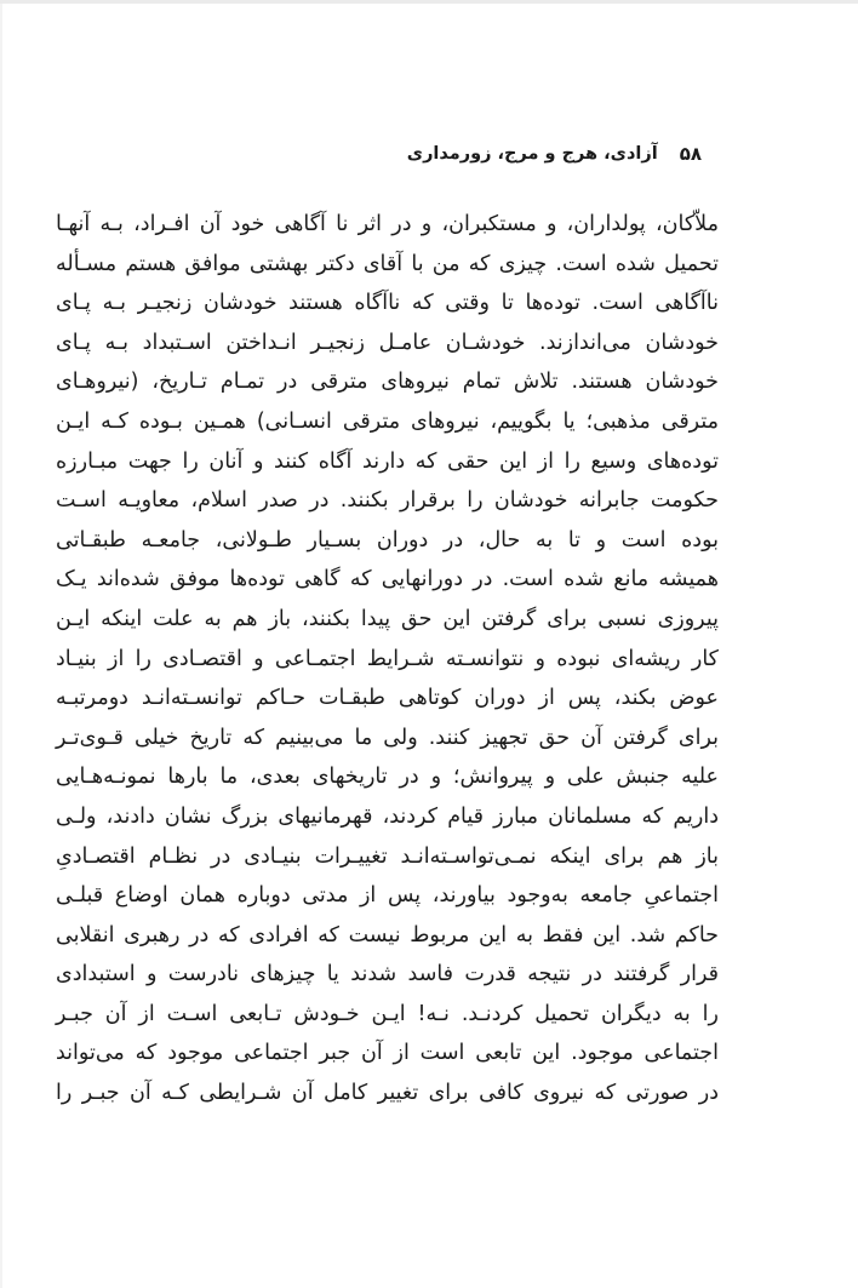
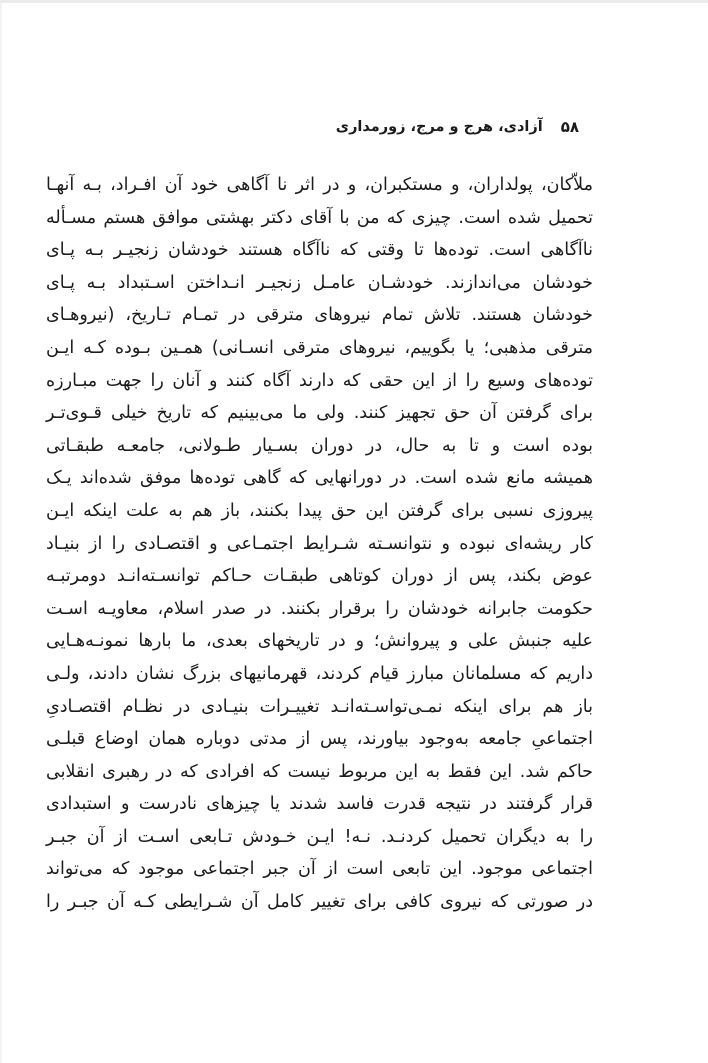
  ۵۸
  آزادی، هرج و مرج، زورمداری
  ملاّکان، پولداران، و مستکبران، و در اثر نا آگاهی خود آن افـراد، بـه آنهـا
  تحمیل شده است. چیزی که من با آقای دکتر بهشتی موافق هستم مسـأله
  ناآگاهی است. توده‌ها تا وقتی که ناآگاه هستند خودشان زنجیـر بـه پـای
  خودشان می‌اندازند. خودشـان عامـل زنجیـر انـداختن اسـتبداد بـه پـای
  خودشان هستند. تلاش تمام نیروهای مترقی در تمـام تـاریخ، (نیروهـای
  مترقی مذهبی؛ یا بگوییم، نیروهای مترقی انسـانی) همـین بـوده کـه ایـن
  توده‌های وسیع را از این حقی که دارند آگاه کنند و آنان را جهت مبـارزه
- حکومت جابرانه خودشان را برقرار بکنند. در صدر اسلام، معاویـه اسـت
+ برای گرفتن آن حق تجهیز کنند. ولی ما می‌بینیم که تاریخ خیلی قـوی‌تـر
  بوده است و تا به حال، در دوران بسـیار طـولانی، جامعـه طبقـاتی
  همیشه مانع شده است. در دورانهایی که گاهی توده‌ها موفق شده‌اند یـک
  پیروزی نسبی برای گرفتن این حق پیدا بکنند، باز هم به علت اینکه ایـن
  کار ریشه‌ای نبوده و نتوانسـته شـرایط اجتمـاعی و اقتصـادی را از بنیـاد
  عوض بکند، پس از دوران کوتاهی طبقـات حـاکم توانسـته‌انـد دومرتبـه
- برای گرفتن آن حق تجهیز کنند. ولی ما می‌بینیم که تاریخ خیلی قـوی‌تـر
+ حکومت جابرانه خودشان را برقرار بکنند. در صدر اسلام، معاویـه اسـت
  علیه جنبش علی و پیروانش؛ و در تاریخهای بعدی، ما بارها نمونـه‌هـایی
  داریم که مسلمانان مبارز قیام کردند، قهرمانیهای بزرگ نشان دادند، ولـی
  باز هم برای اینکه نمـی‌تواسـته‌انـد تغییـرات بنیـادی در نظـام اقتصـادیِ
  اجتماعیِ جامعه به‌وجود بیاورند، پس از مدتی دوباره همان اوضاع قبلـی
  حاکم شد. این فقط به این مربوط نیست که افرادی که در رهبری انقلابی
  قرار گرفتند در نتیجه قدرت فاسد شدند یا چیزهای نادرست و استبدادی
  را به دیگران تحمیل کردنـد. نـه! ایـن خـودش تـابعی اسـت از آن جبـر
  اجتماعی موجود. این تابعی است از آن جبر اجتماعی موجود که می‌تواند
  در صورتی که نیروی کافی برای تغییر کامل آن شـرایطی کـه آن جبـر را
